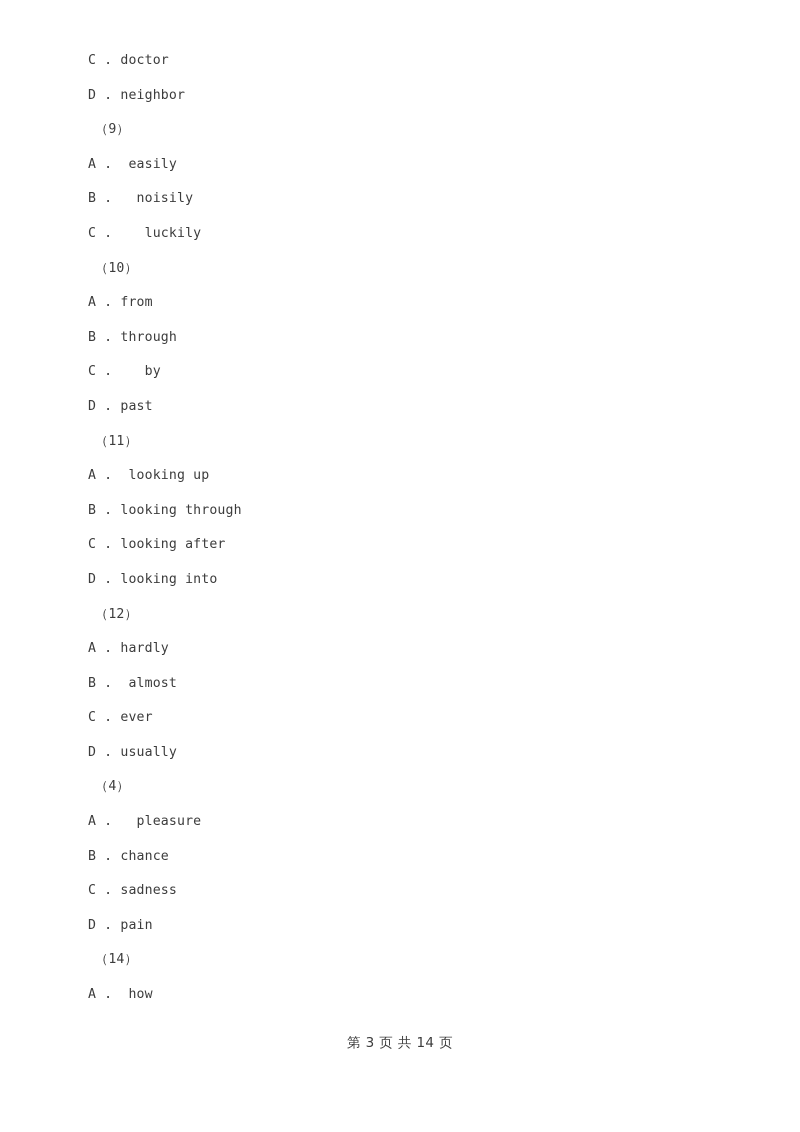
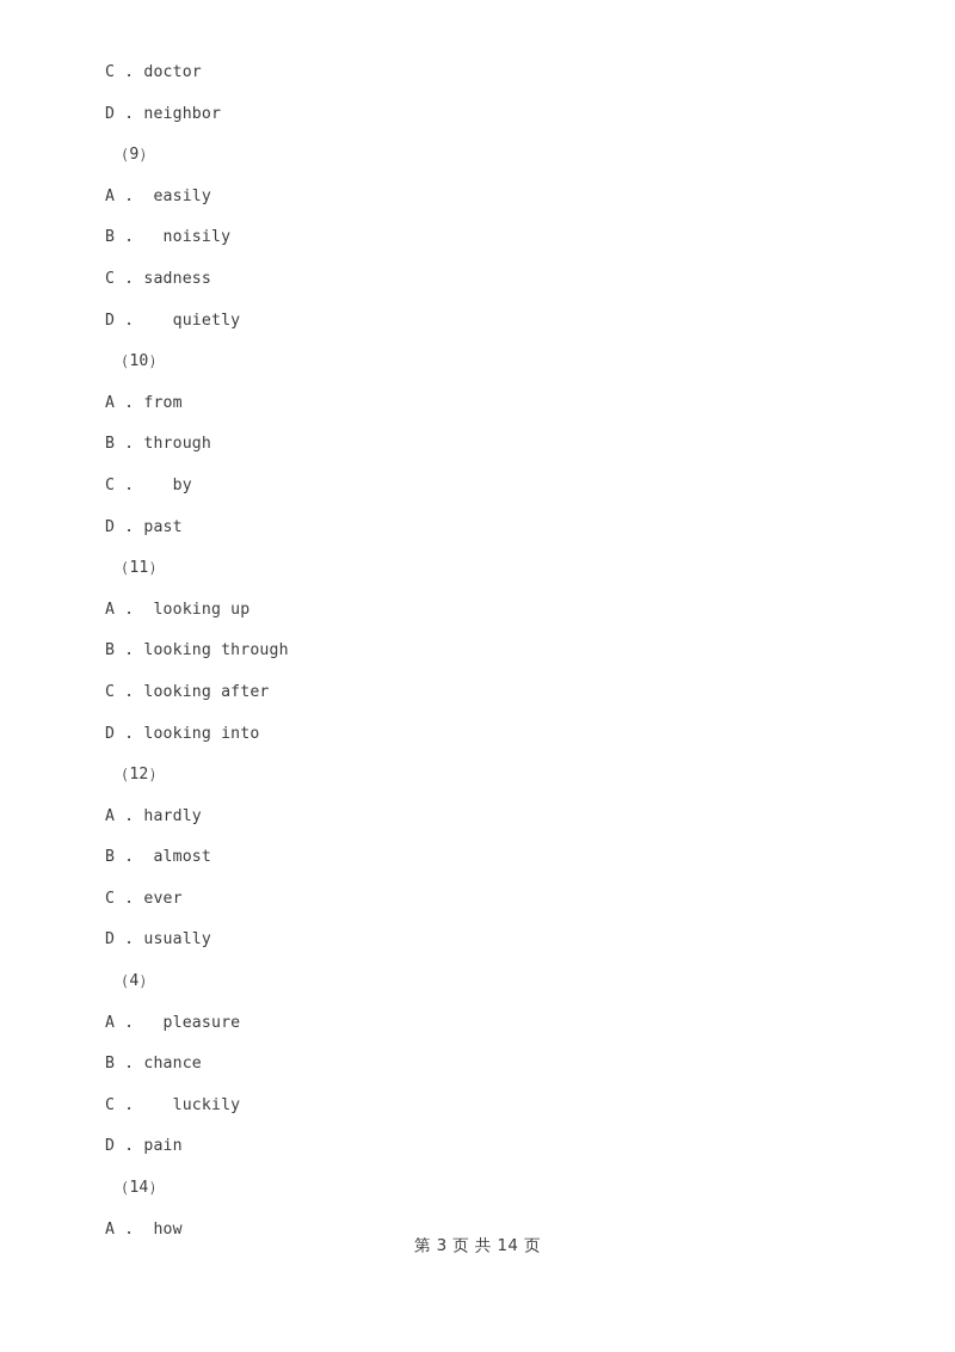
  C . doctor
  D . neighbor
  （9）
  A . easily
  B . noisily
- C . luckily
+ C . sadness
+ D . quietly
  （10）
  A . from
  B . through
  C . by
  D . past
  （11）
  A . looking up
  B . looking through
  C . looking after
  D . looking into
  （12）
  A . hardly
  B . almost
  C . ever
  D . usually
  （4）
  A . pleasure
  B . chance
- C . sadness
+ C . luckily
  D . pain
  （14）
  A . how
  第 3 页 共 14 页
